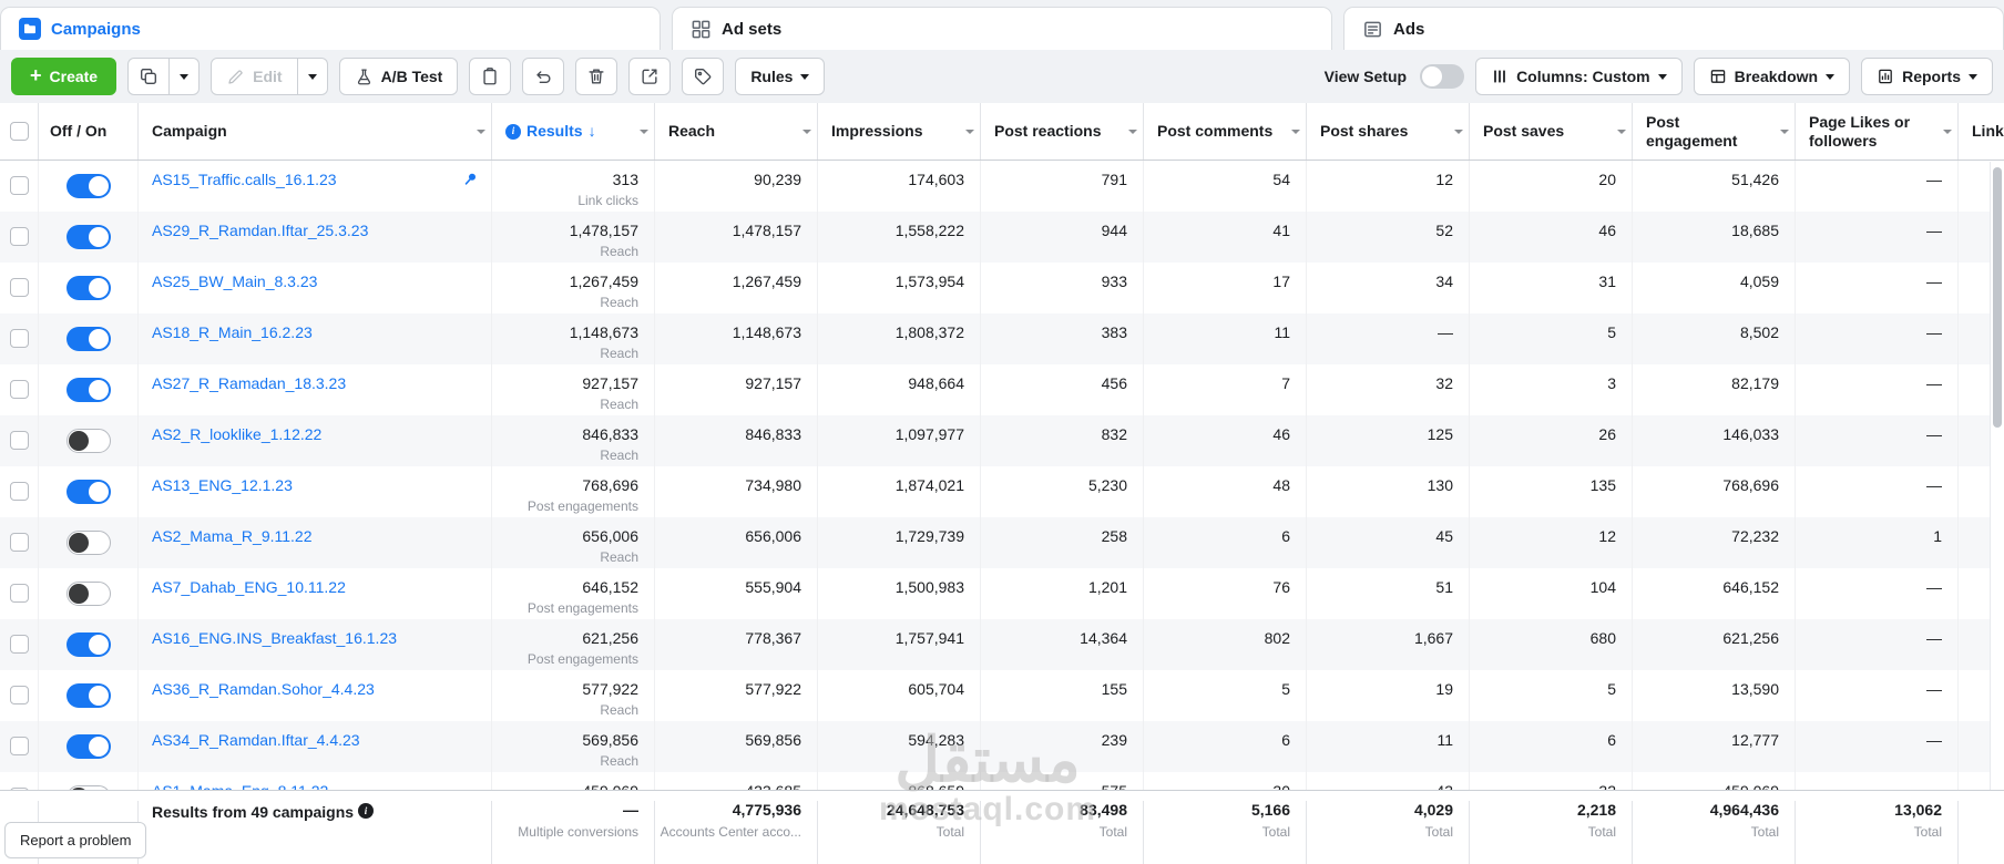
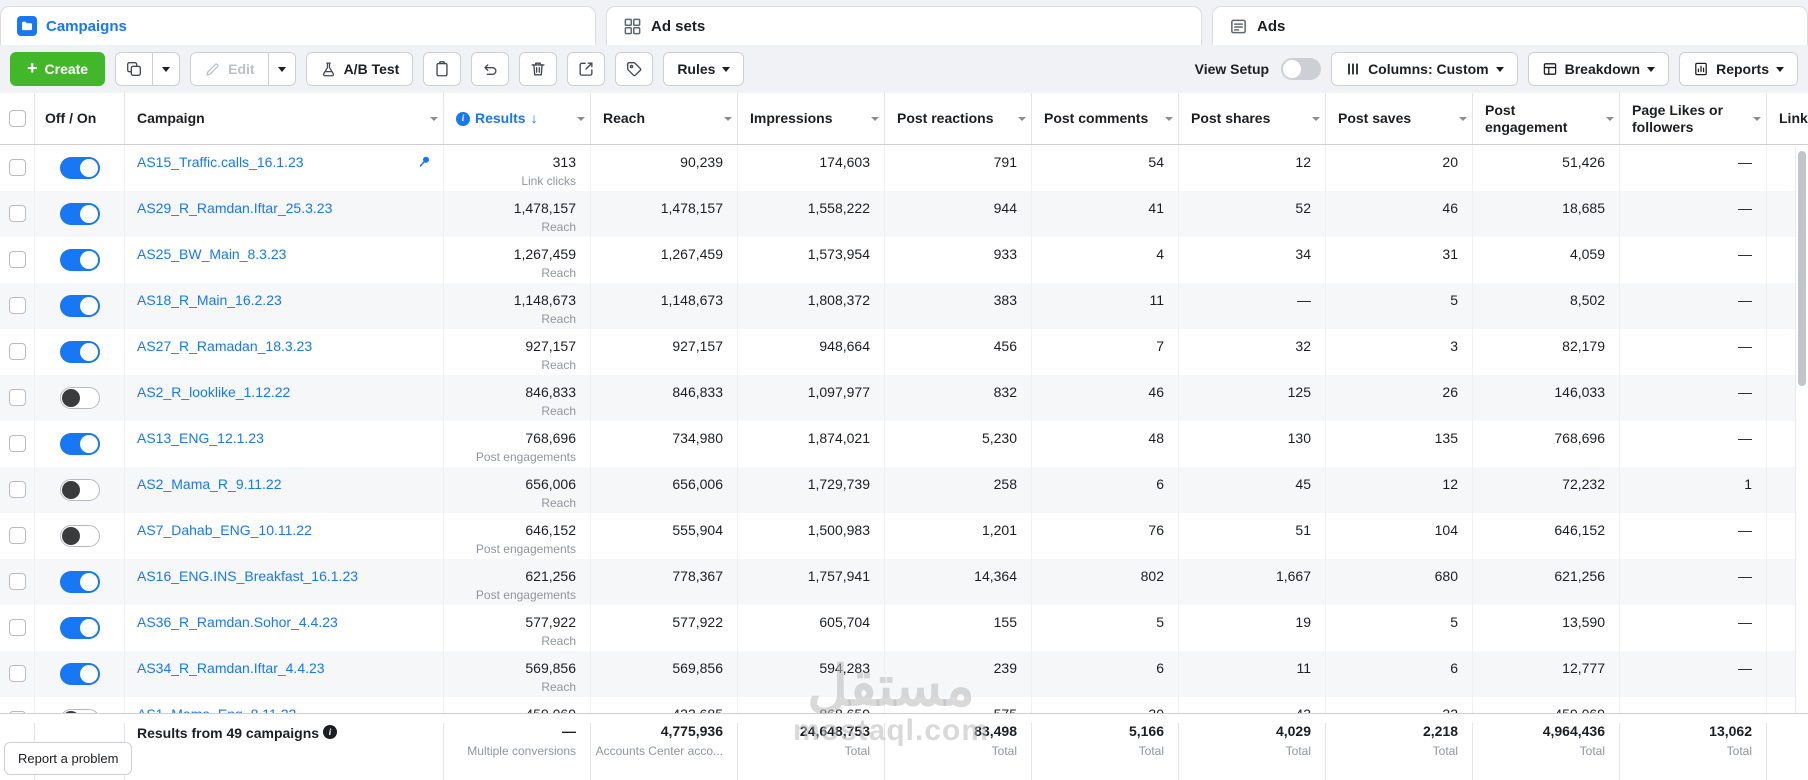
  Campaigns
  Ad sets
  Ads
  +
  Create
  Edit
  A/B Test
  Rules
  View Setup
  Columns: Custom
  Breakdown
  Reports
  Off / On
  Campaign
  i
  Results
  ↓
  Reach
  Impressions
  Post reactions
  Post comments
  Post shares
  Post saves
  Post engagement
  Page Likes or followers
  Link
  AS15_Traffic.calls_16.1.23
  313
  Link clicks
  90,239
  174,603
  791
  54
  12
  20
  51,426
  —
  AS29_R_Ramdan.Iftar_25.3.23
  1,478,157
  Reach
  1,478,157
  1,558,222
  944
  41
  52
  46
  18,685
  —
  AS25_BW_Main_8.3.23
  1,267,459
  Reach
  1,267,459
  1,573,954
  933
- 17
+ 4
  34
  31
  4,059
  —
  AS18_R_Main_16.2.23
  1,148,673
  Reach
  1,148,673
  1,808,372
  383
  11
  —
  5
  8,502
  —
  AS27_R_Ramadan_18.3.23
  927,157
  Reach
  927,157
  948,664
  456
  7
  32
  3
  82,179
  —
  AS2_R_looklike_1.12.22
  846,833
  Reach
  846,833
  1,097,977
  832
  46
  125
  26
  146,033
  —
  AS13_ENG_12.1.23
  768,696
  Post engagements
  734,980
  1,874,021
  5,230
  48
  130
  135
  768,696
  —
  AS2_Mama_R_9.11.22
  656,006
  Reach
  656,006
  1,729,739
  258
  6
  45
  12
  72,232
  1
  AS7_Dahab_ENG_10.11.22
  646,152
  Post engagements
  555,904
  1,500,983
  1,201
  76
  51
  104
  646,152
  —
  AS16_ENG.INS_Breakfast_16.1.23
  621,256
  Post engagements
  778,367
  1,757,941
  14,364
  802
  1,667
  680
  621,256
  —
  AS36_R_Ramdan.Sohor_4.4.23
  577,922
  Reach
  577,922
  605,704
  155
  5
  19
  5
  13,590
  —
  AS34_R_Ramdan.Iftar_4.4.23
  569,856
  Reach
  569,856
  594,283
  239
  6
  11
  6
  12,777
  —
  Results from 49 campaigns
  i
  —
  Multiple conversions
  4,775,936
  Accounts Center acco...
  24,648,753
  Total
  83,498
  Total
  5,166
  Total
  4,029
  Total
  2,218
  Total
  4,964,436
  Total
  13,062
  Total
  مستقل
  mostaql.com
  Report a problem
